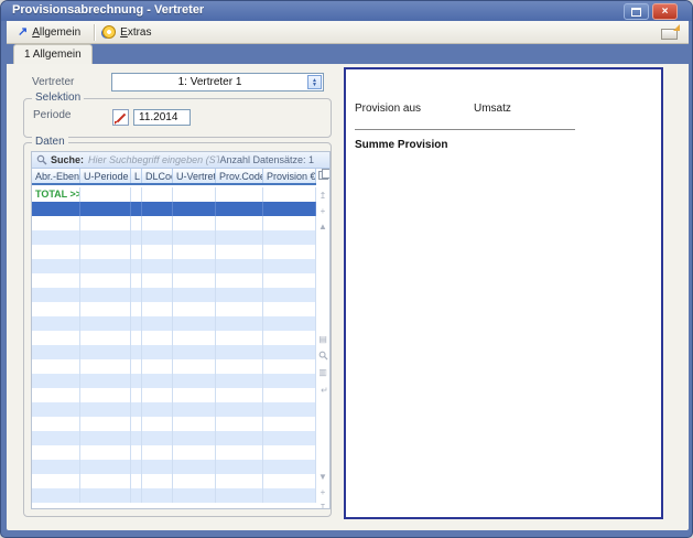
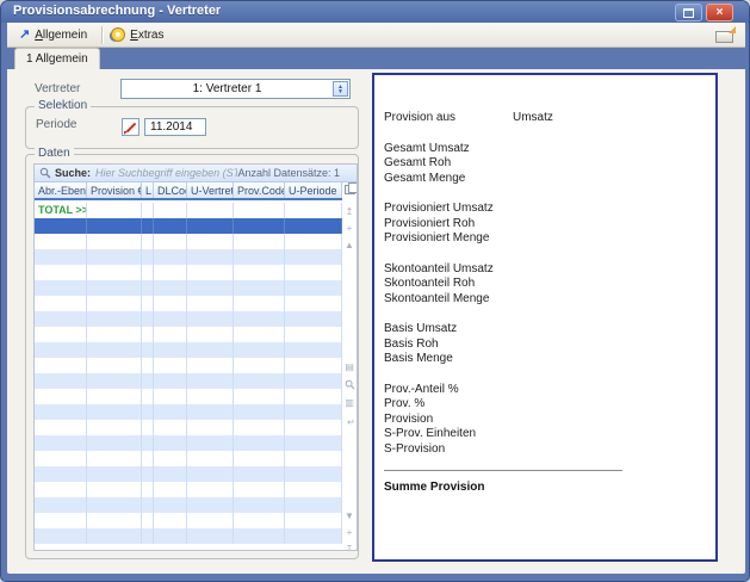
  Provisionsabrechnung - Vertreter
  ×
  ↗
  Allgemein
  Extras
  1 Allgemein
  Vertreter
  1: Vertreter 1
  Selektion
  Periode
  11.2014
  Daten
  Suche:
  Hier Suchbegriff eingeben (ST
  Anzahl Datensätze: 1
  Abr.-Eben
- U-Periode
+ Provision €
  L
  U-Vertret
  Prov.Code
- Provision €
+ U-Periode
  TOTAL >>
  ↥
  +
  ▲
  ▼
  +
  ↧
  Provision aus
  Umsatz
+ Gesamt Umsatz
+ Gesamt Roh
+ Gesamt Menge
+ Provisioniert Umsatz
+ Provisioniert Roh
+ Provisioniert Menge
+ Skontoanteil Umsatz
+ Skontoanteil Roh
+ Skontoanteil Menge
+ Basis Umsatz
+ Basis Roh
+ Basis Menge
+ Prov.-Anteil %
+ Prov. %
+ Provision
+ S-Prov. Einheiten
+ S-Provision
  Summe Provision
